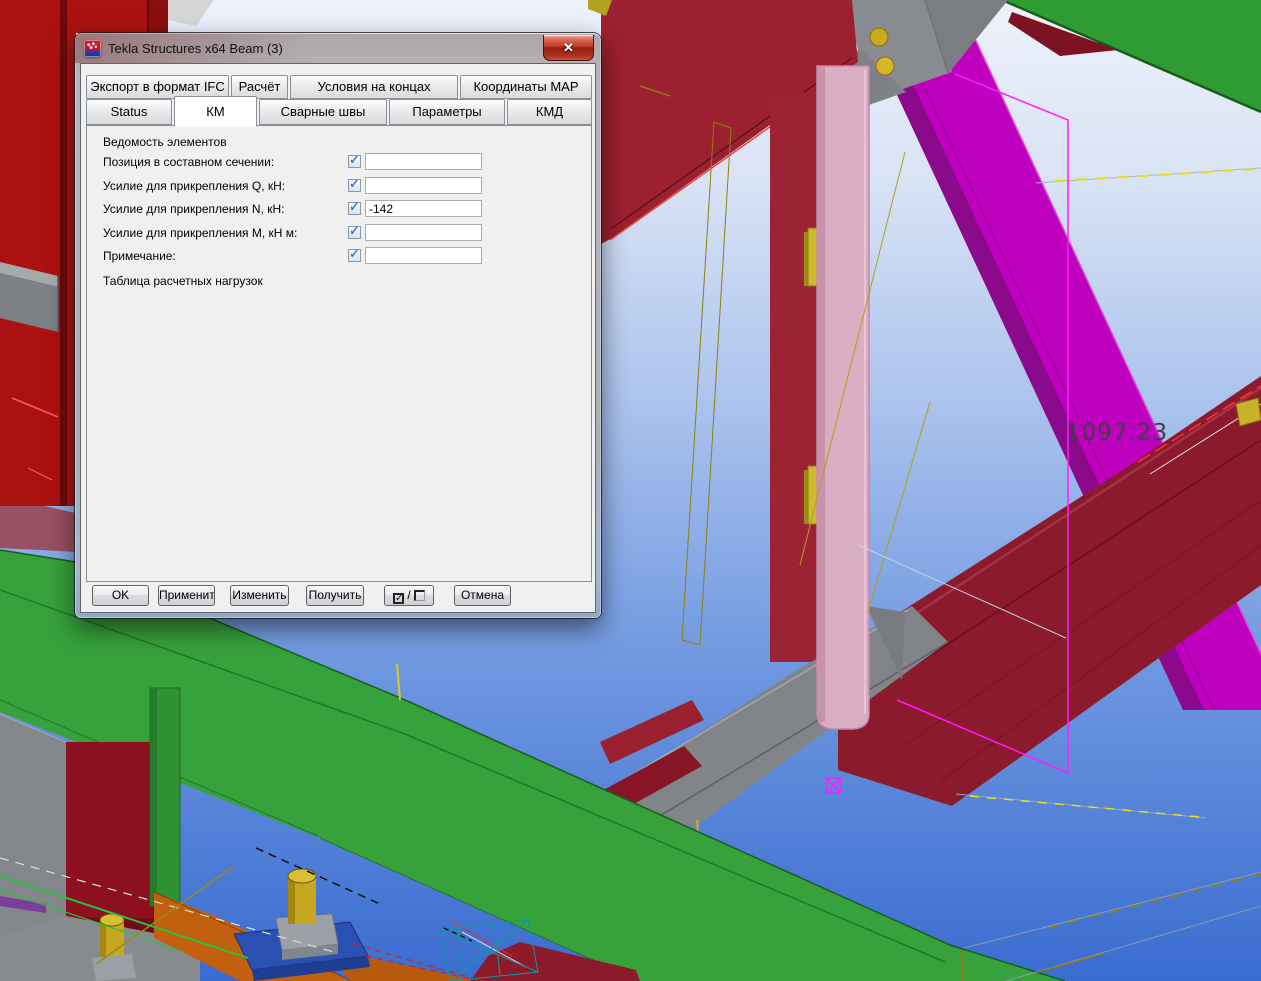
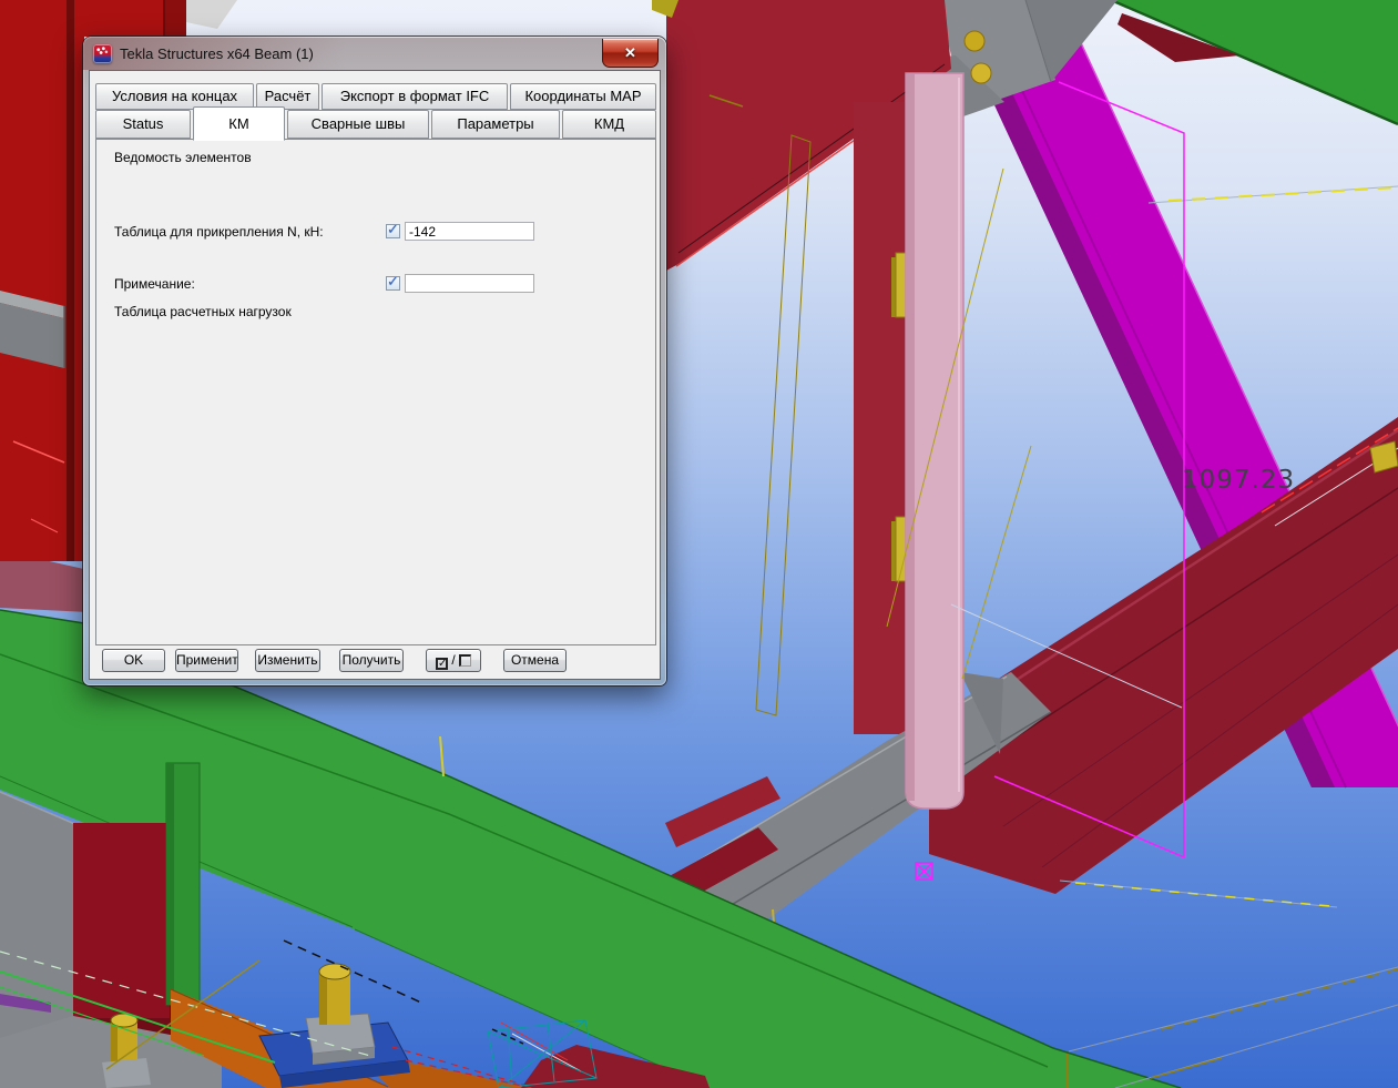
  1097.23
- Tekla Structures x64 Beam (3)
+ Tekla Structures x64 Beam (1)
  ✕
- Экспорт в формат IFC
+ Условия на концах
  Расчёт
- Условия на концах
+ Экспорт в формат IFC
  Координаты MAP
  Status
  КМ
  Сварные швы
  Параметры
  КМД
  Ведомость элементов
- Позиция в составном сечении:
- Усилие для прикрепления Q, кН:
- Усилие для прикрепления N, кН:
+ Таблица для прикрепления N, кН:
  -142
- Усилие для прикрепления M, кН м:
  Примечание:
  Таблица расчетных нагрузок
  OK
  Применит
  Изменить
  Получить
  ✓ /
  Отмена
